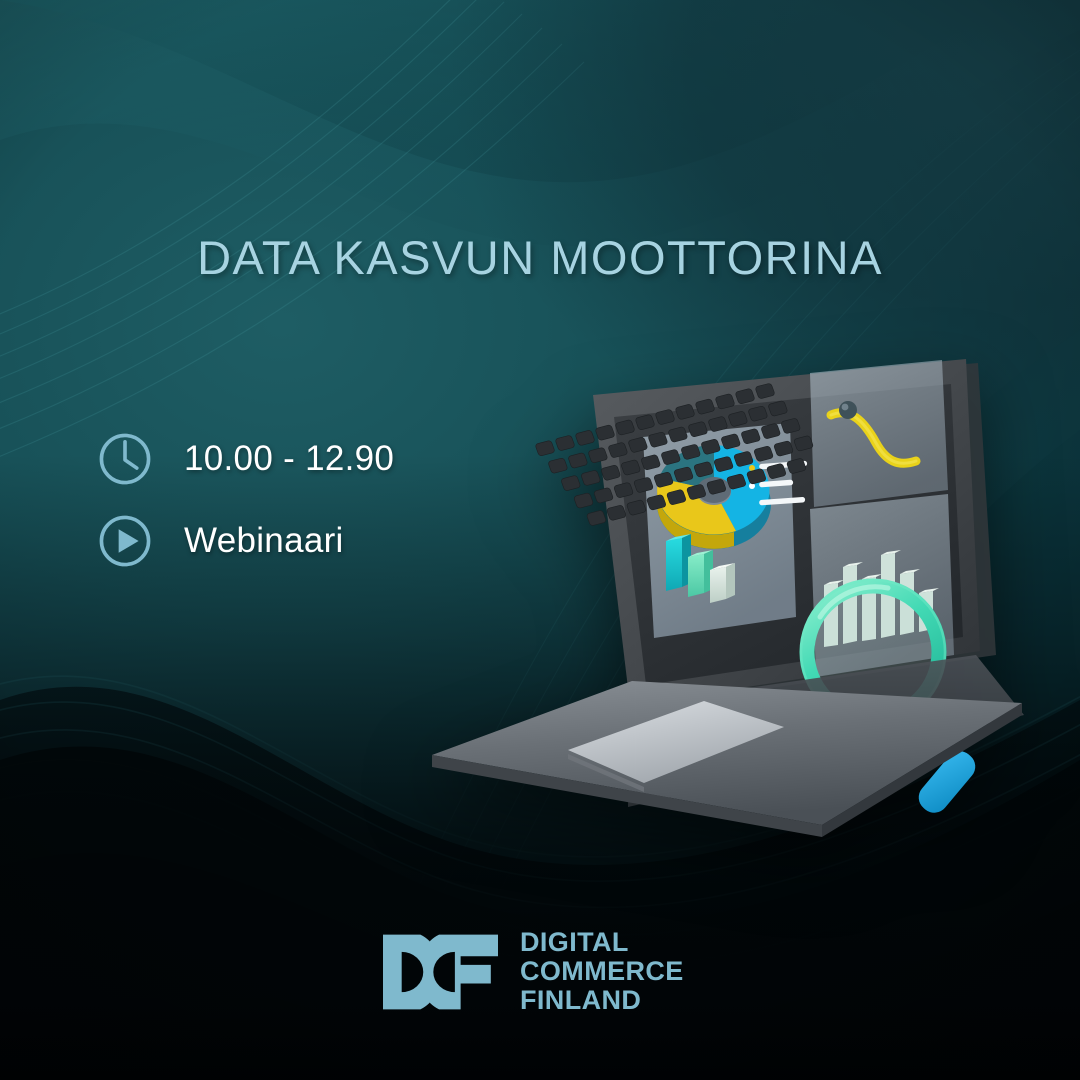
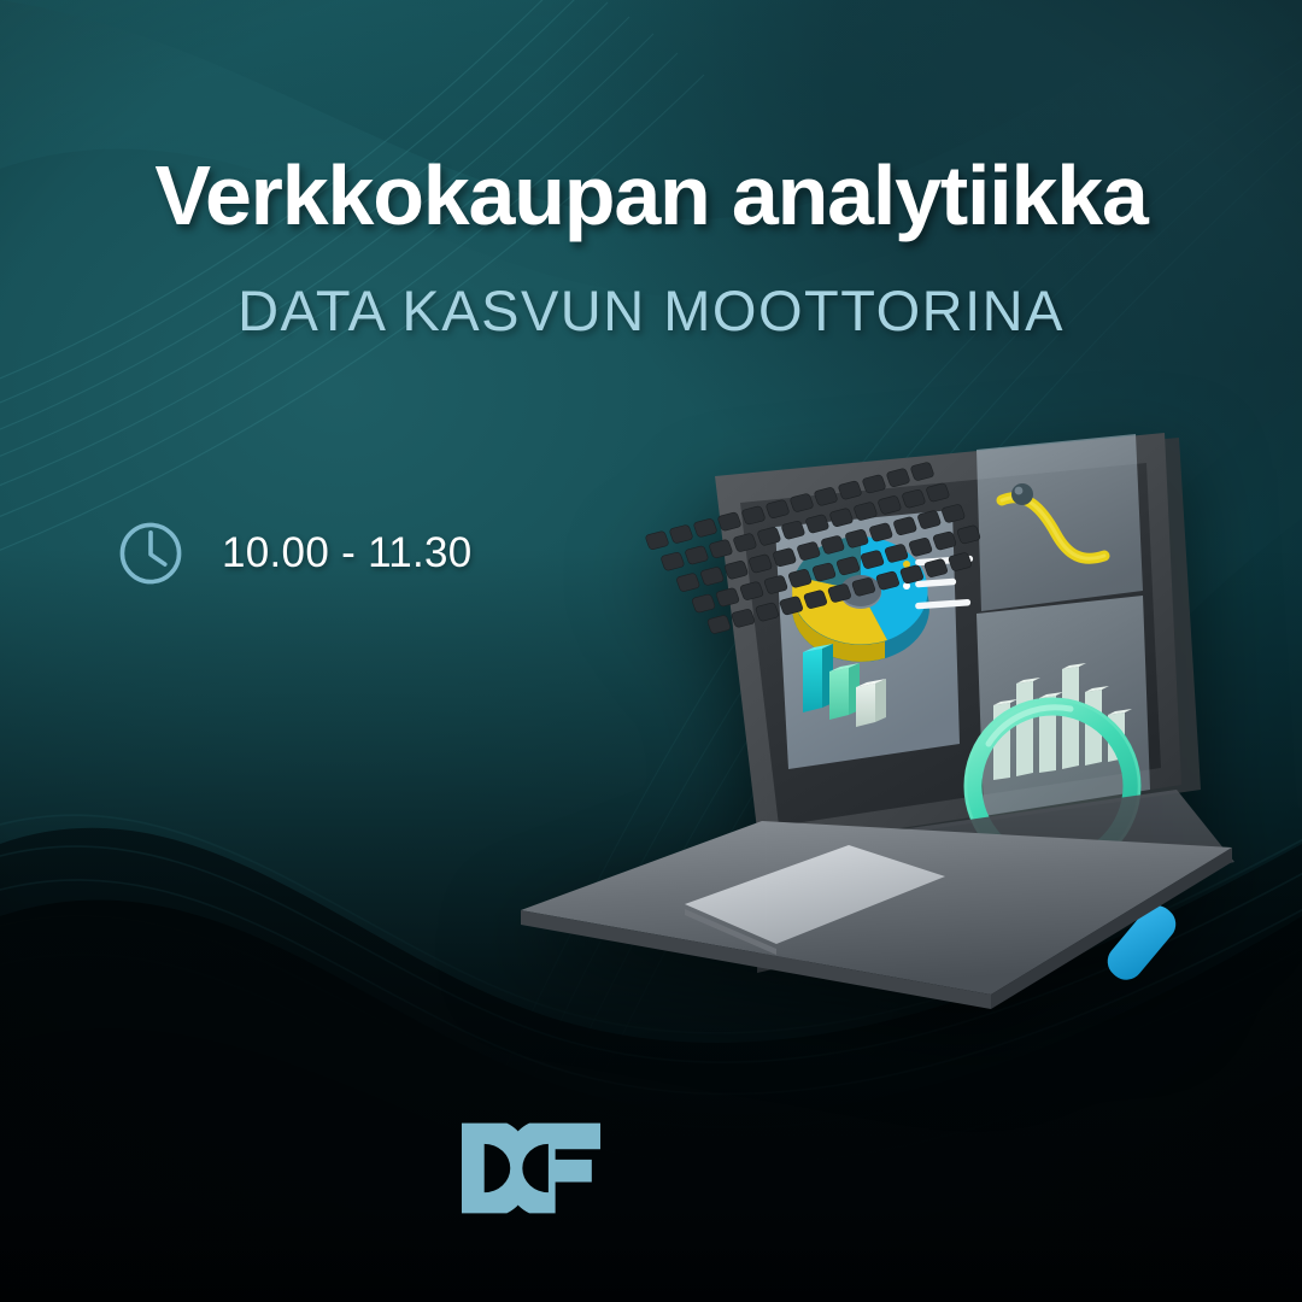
+ Verkkokaupan analytiikka
  DATA KASVUN MOOTTORINA
- 10.00 - 12.90
+ 10.00 - 11.30
- Webinaari
- DIGITAL
- COMMERCE
- FINLAND
